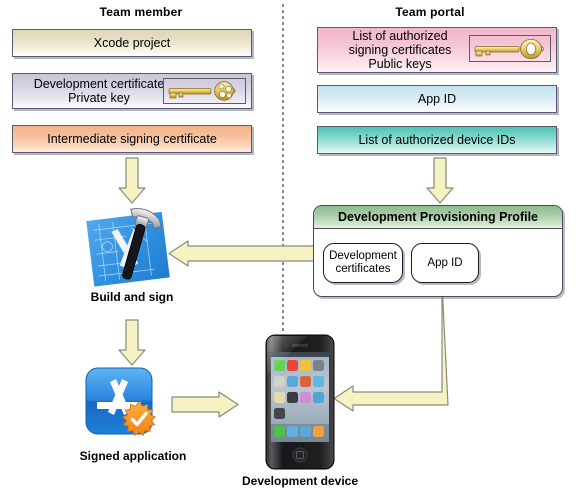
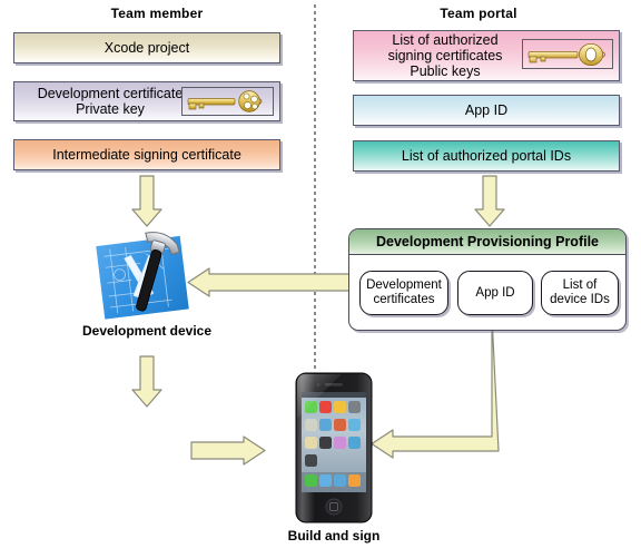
  Team member
  Team portal
  Xcode project
  Development certificate
  Private key
  Intermediate signing certificate
  List of authorized
  signing certificates
  Public keys
  App ID
- List of authorized device IDs
+ List of authorized portal IDs
  Development Provisioning Profile
  Development
  certificates
  App ID
+ List of
+ device IDs
- Build and sign
+ Development device
- Signed application
- Development device
+ Build and sign
